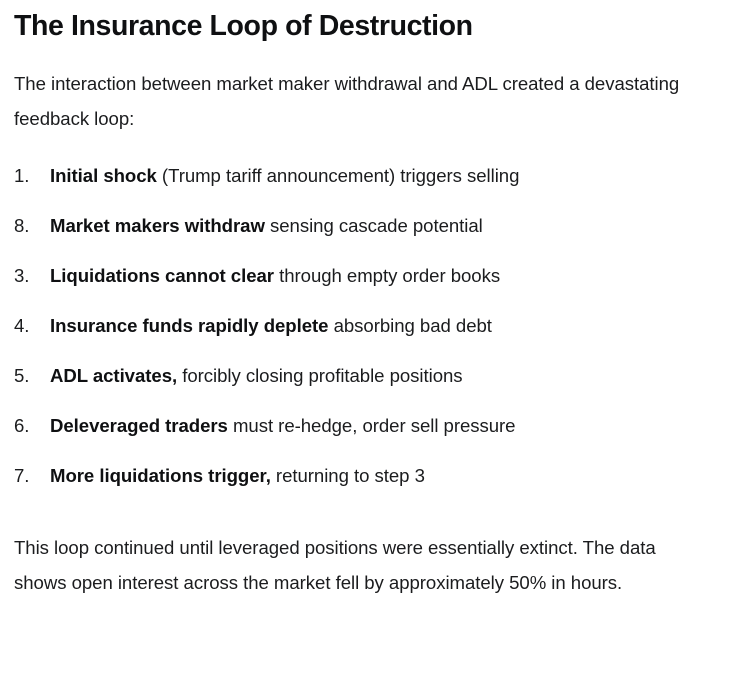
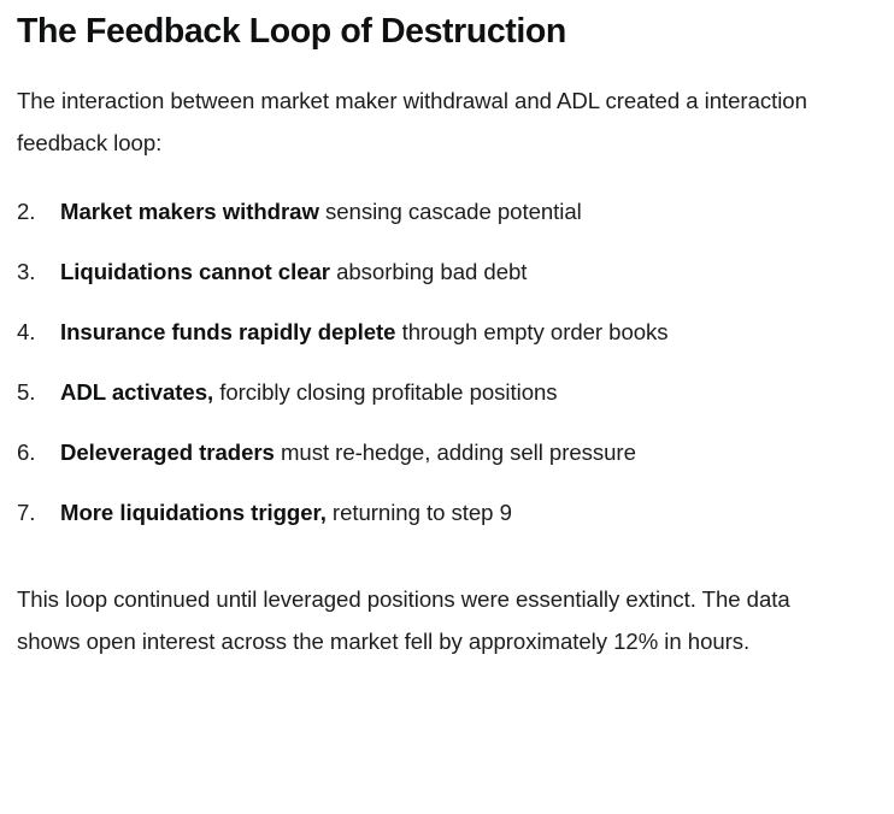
- The Insurance Loop of Destruction
+ The Feedback Loop of Destruction
- The interaction between market maker withdrawal and ADL created a devastating feedback loop:
+ The interaction between market maker withdrawal and ADL created a interaction feedback loop:
- 1.
- Initial shock (Trump tariff announcement) triggers selling
- 8.
+ 2.
  Market makers withdraw sensing cascade potential
  3.
- Liquidations cannot clear through empty order books
+ Liquidations cannot clear absorbing bad debt
  4.
- Insurance funds rapidly deplete absorbing bad debt
+ Insurance funds rapidly deplete through empty order books
  5.
  ADL activates, forcibly closing profitable positions
  6.
- Deleveraged traders must re-hedge, order sell pressure
+ Deleveraged traders must re-hedge, adding sell pressure
  7.
- More liquidations trigger, returning to step 3
+ More liquidations trigger, returning to step 9
- This loop continued until leveraged positions were essentially extinct. The data shows open interest across the market fell by approximately 50% in hours.
+ This loop continued until leveraged positions were essentially extinct. The data shows open interest across the market fell by approximately 12% in hours.
